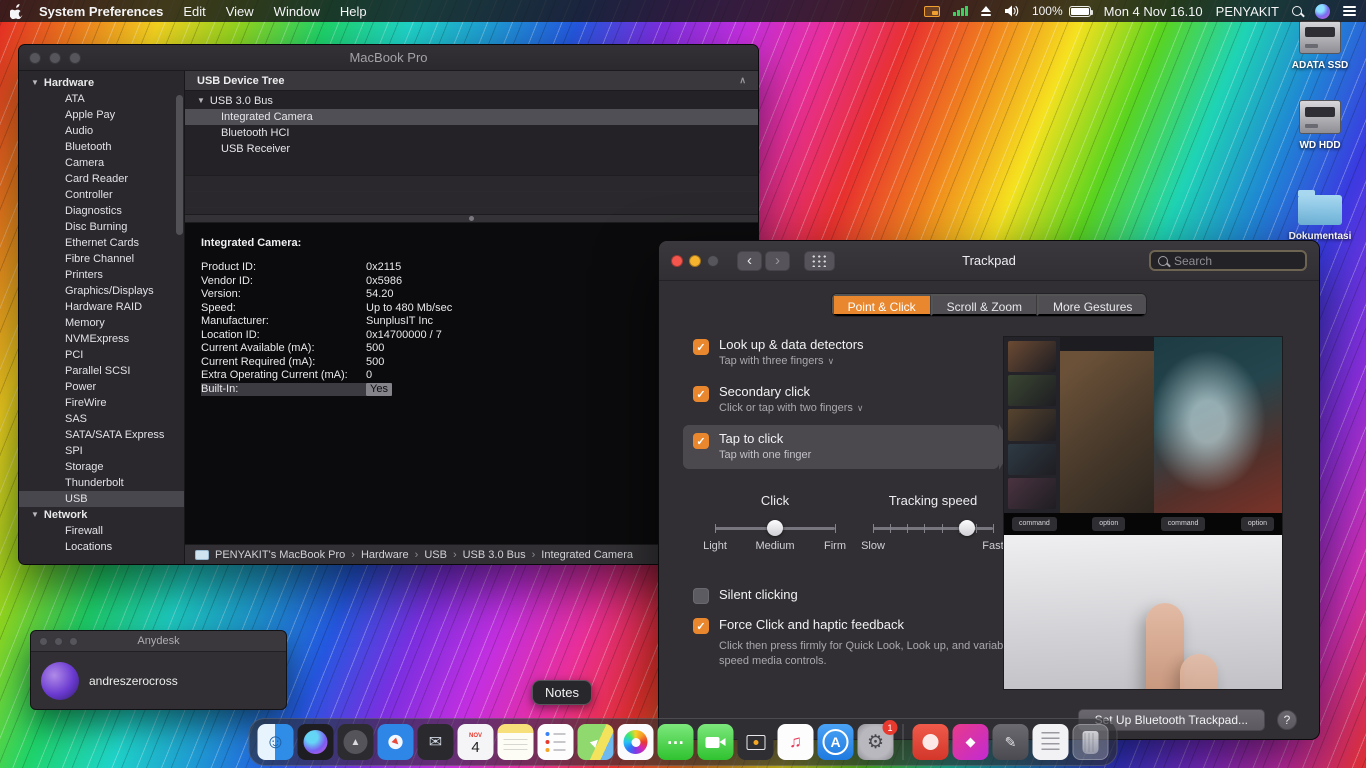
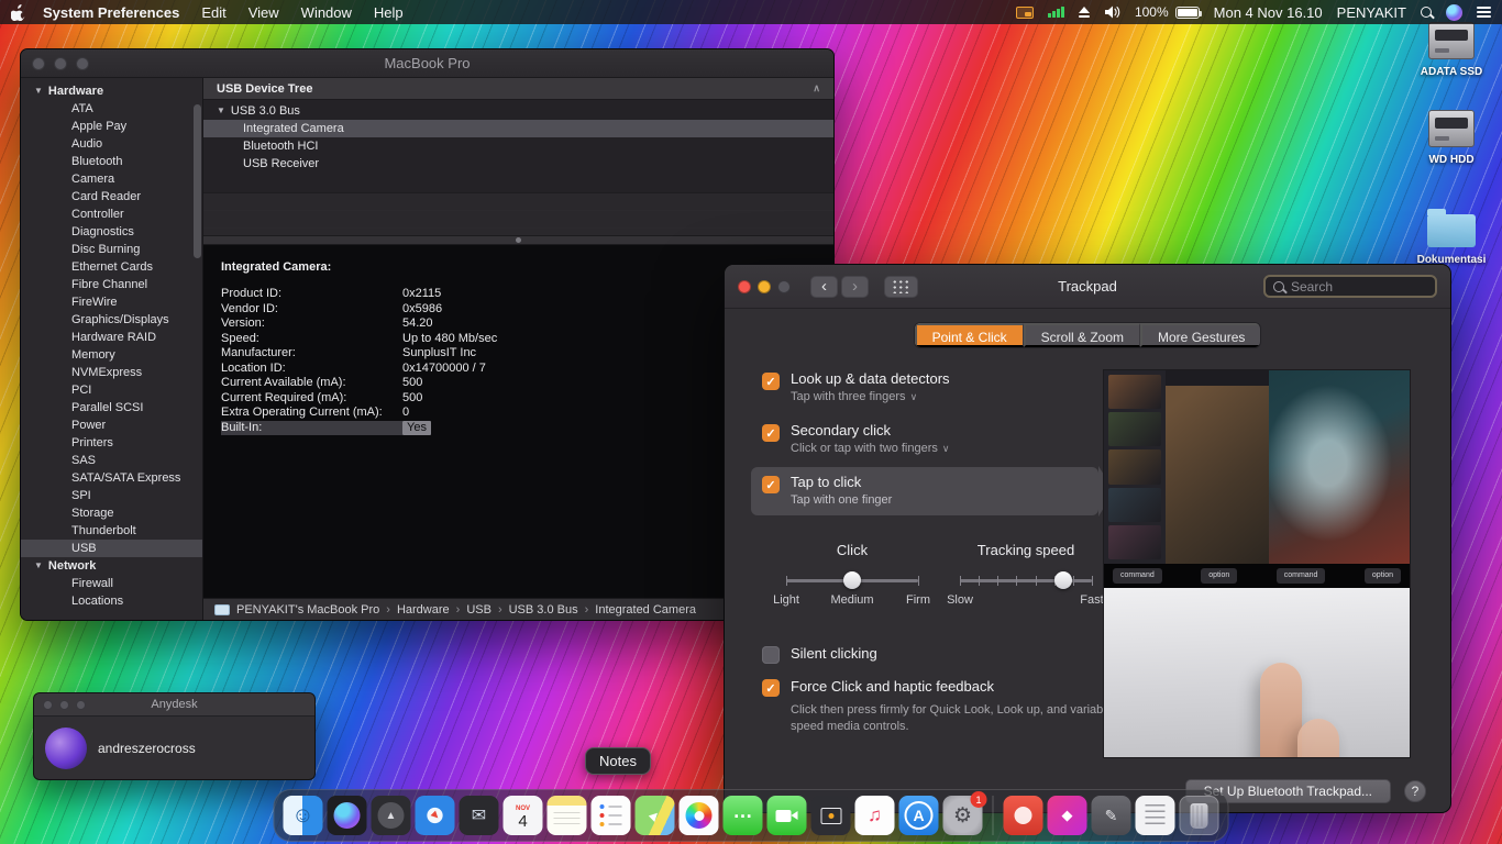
  System Preferences
  Edit
  View
  Window
  Help
  100%
  Mon 4 Nov 16.10
  PENYAKIT
  ADATA SSD
  WD HDD
  Dokumentasi
  MacBook Pro
  ▼
  Hardware
  ATA
  Apple Pay
  Audio
  Bluetooth
  Camera
  Card Reader
  Controller
  Diagnostics
  Disc Burning
  Ethernet Cards
  Fibre Channel
- Printers
+ FireWire
  Graphics/Displays
  Hardware RAID
  Memory
  NVMExpress
  PCI
  Parallel SCSI
  Power
- FireWire
+ Printers
  SAS
  SATA/SATA Express
  SPI
  Storage
  Thunderbolt
  USB
  ▼
  Network
  Firewall
  Locations
  USB Device Tree
  ∧
  ▼
  USB 3.0 Bus
  Integrated Camera
  Bluetooth HCI
  USB Receiver
  Integrated Camera:
  Product ID:
  0x2115
  Vendor ID:
  0x5986
  Version:
  54.20
  Speed:
  Up to 480 Mb/sec
  Manufacturer:
  SunplusIT Inc
  Location ID:
  0x14700000 / 7
  Current Available (mA):
  500
  Current Required (mA):
  500
  Extra Operating Current (mA):
  0
  Built-In:
  Yes
  PENYAKIT's MacBook Pro
  ›
  Hardware
  ›
  USB
  ›
  USB 3.0 Bus
  ›
  Integrated Camera
  ‹
  ›
  Trackpad
  Search
  Point & Click
  Scroll & Zoom
  More Gestures
  ✓
  Look up & data detectors
  Tap with three fingers ∨
  ✓
  Secondary click
  Click or tap with two fingers ∨
  ✓
  Tap to click
  Tap with one finger
  Click
  Light
  Medium
  Firm
  Tracking speed
  Slow
  Fast
  Silent clicking
  ✓
  Force Click and haptic feedback
  Click then press firmly for Quick Look, Look up, and variab speed media controls.
  Set Up Bluetooth Trackpad...
  ?
  Anydesk
  andreszerocross
  Notes
  4
  1
